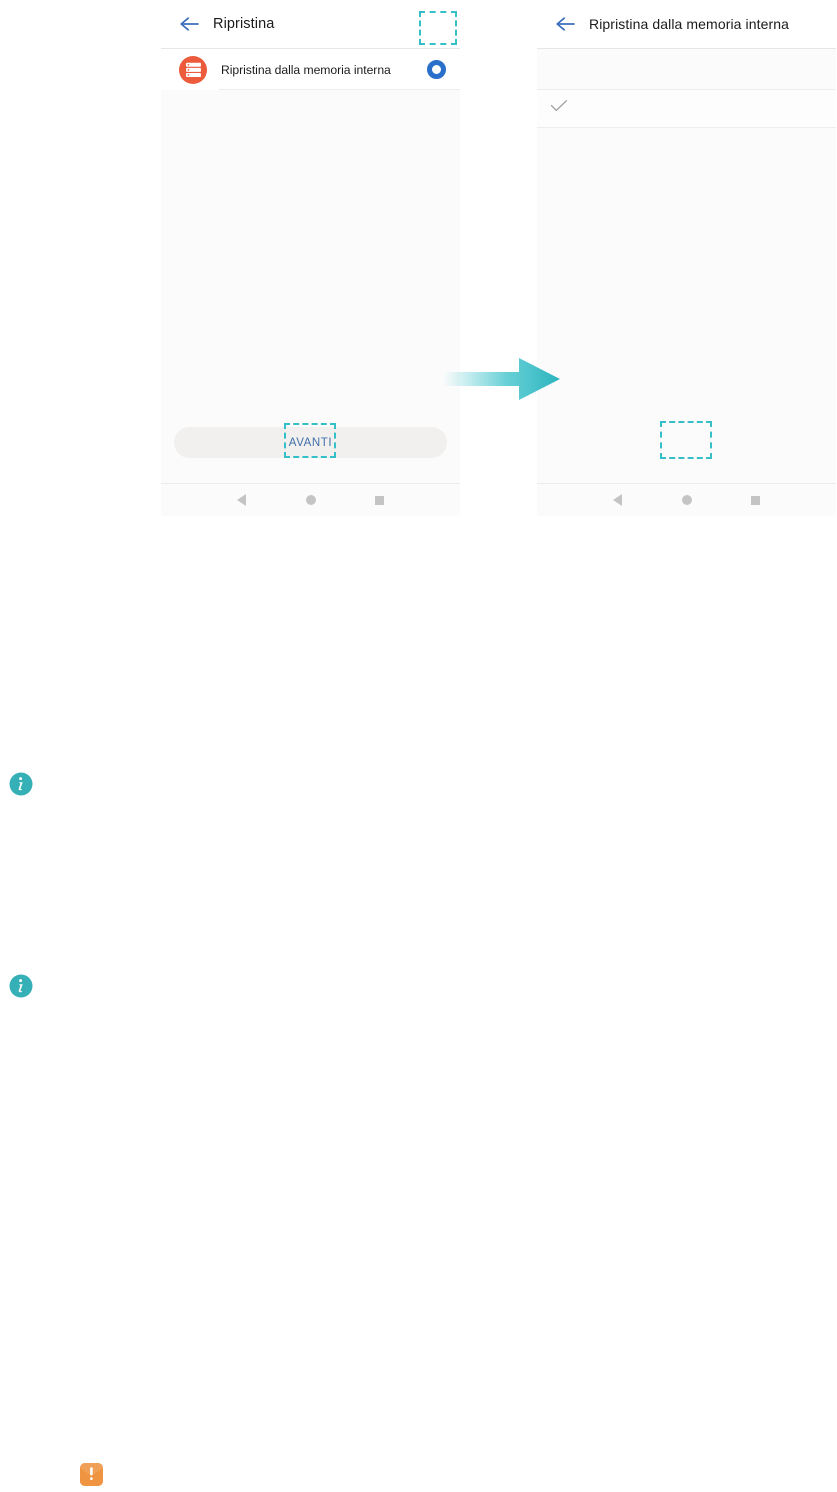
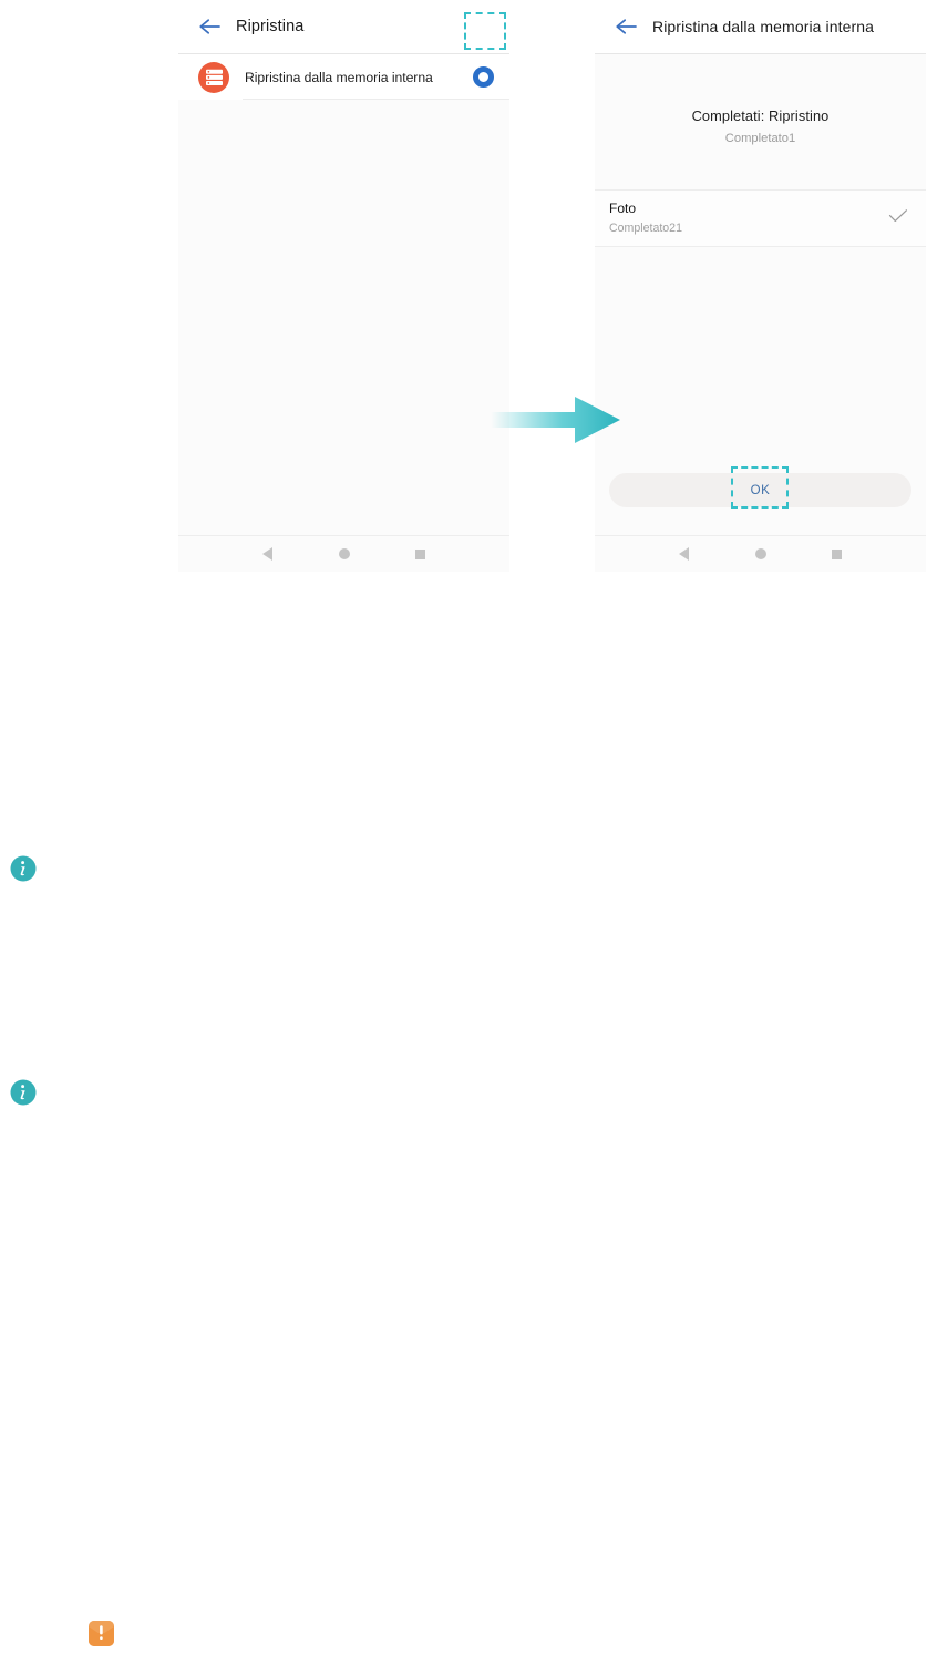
  Ripristina
  Ripristina dalla memoria interna
- AVANTI
  Ripristina dalla memoria interna
+ Completati: Ripristino
+ Completato1
+ Foto
+ Completato21
+ OK
